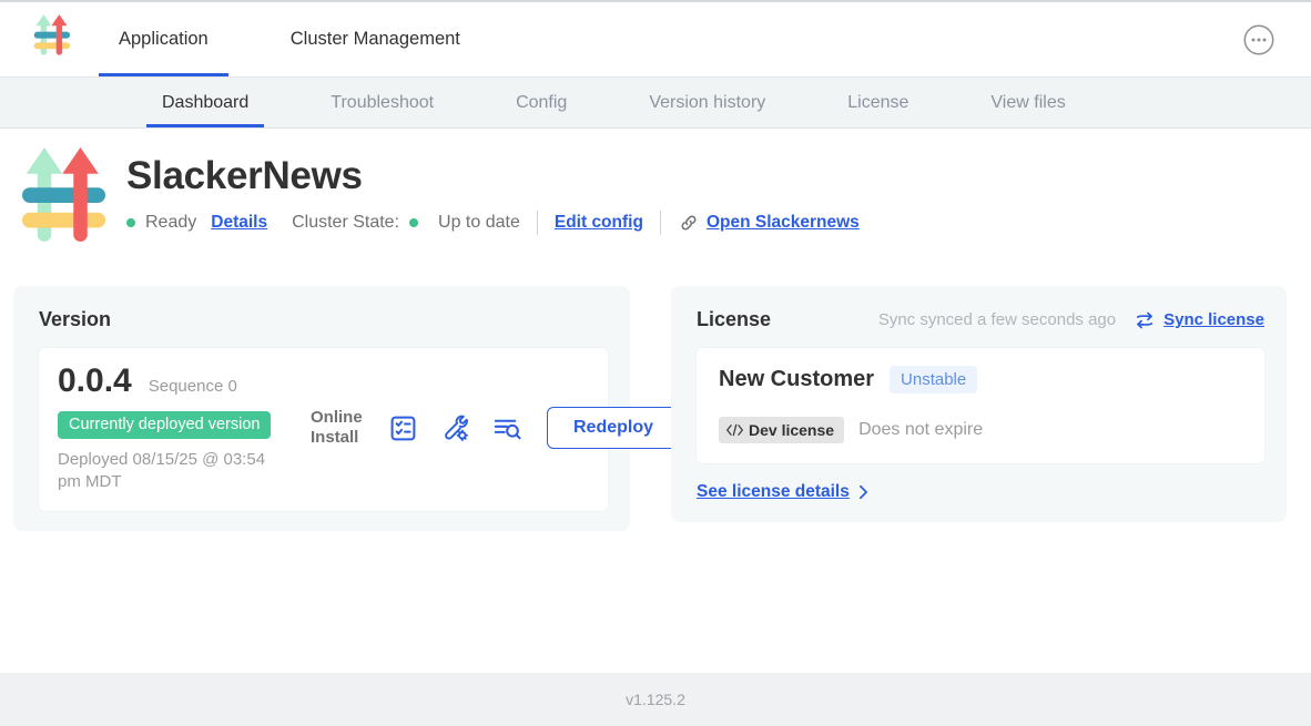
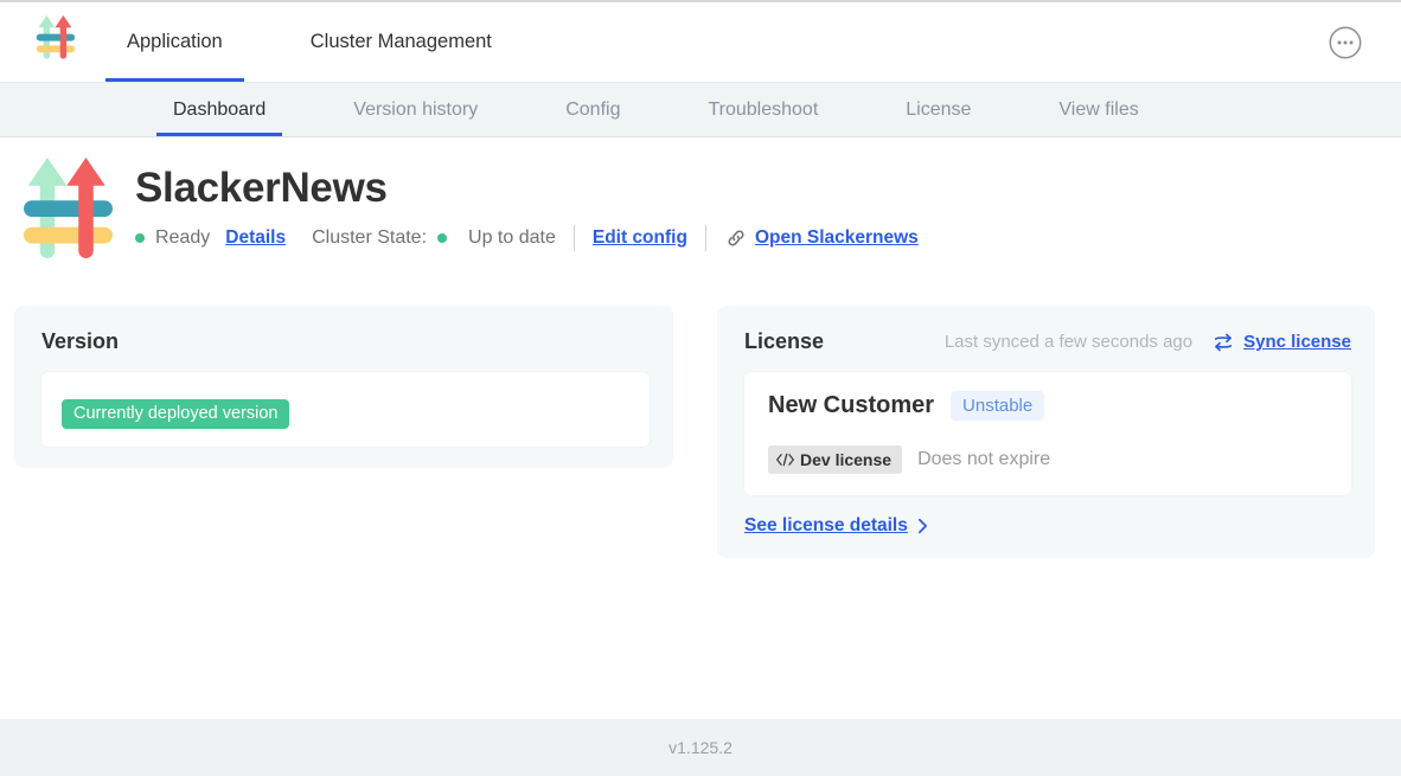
  Application
  Cluster Management
  Dashboard
- Troubleshoot
+ Version history
  Config
- Version history
+ Troubleshoot
  License
  View files
  SlackerNews
  Ready
  Details
  Cluster State:
  Up to date
  Edit config
  Open Slackernews
  Version
- 0.0.4
- Sequence 0
  Currently deployed version
- Deployed 08/15/25 @ 03:54 pm MDT
- Online Install
- Redeploy
  License
- Sync synced a few seconds ago
+ Last synced a few seconds ago
  Sync license
  New Customer
  Unstable
  Dev license
  Does not expire
  See license details
  v1.125.2
